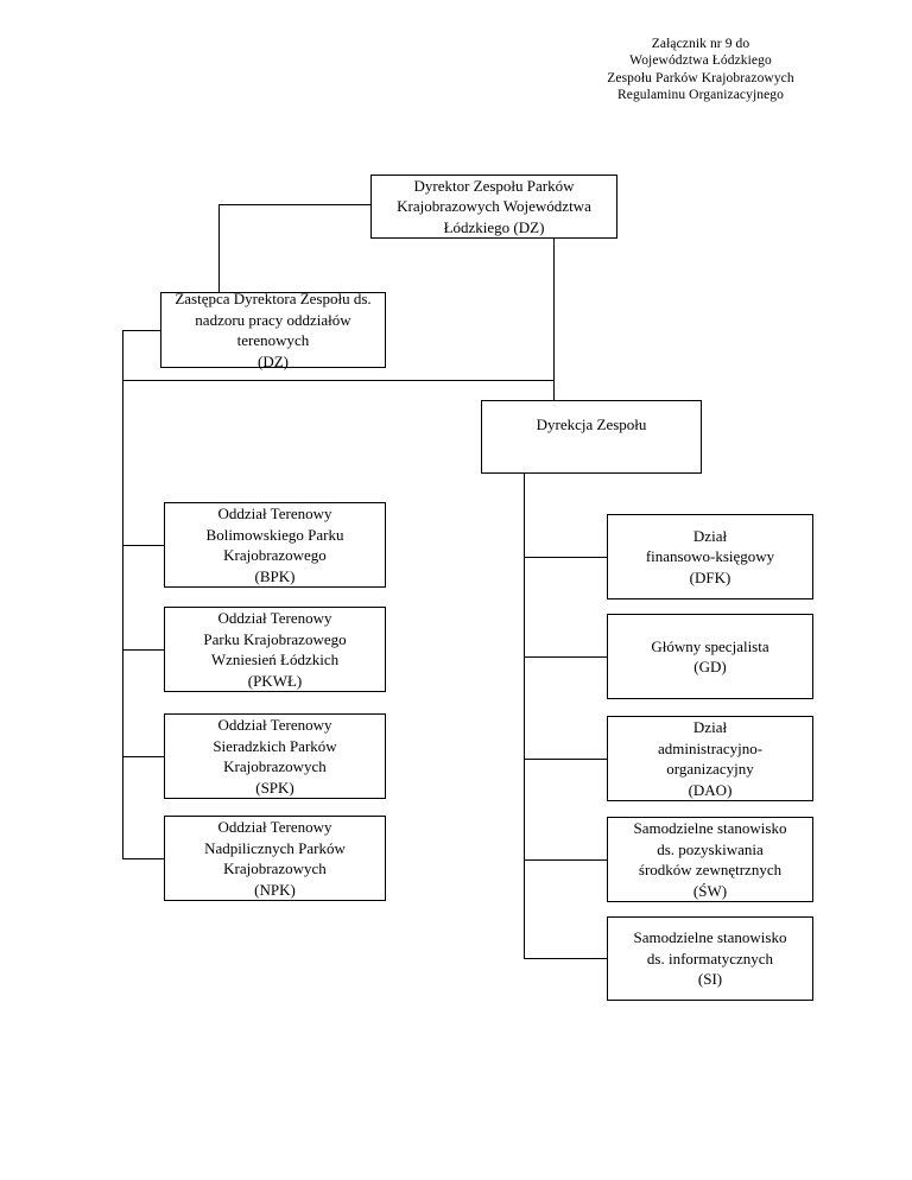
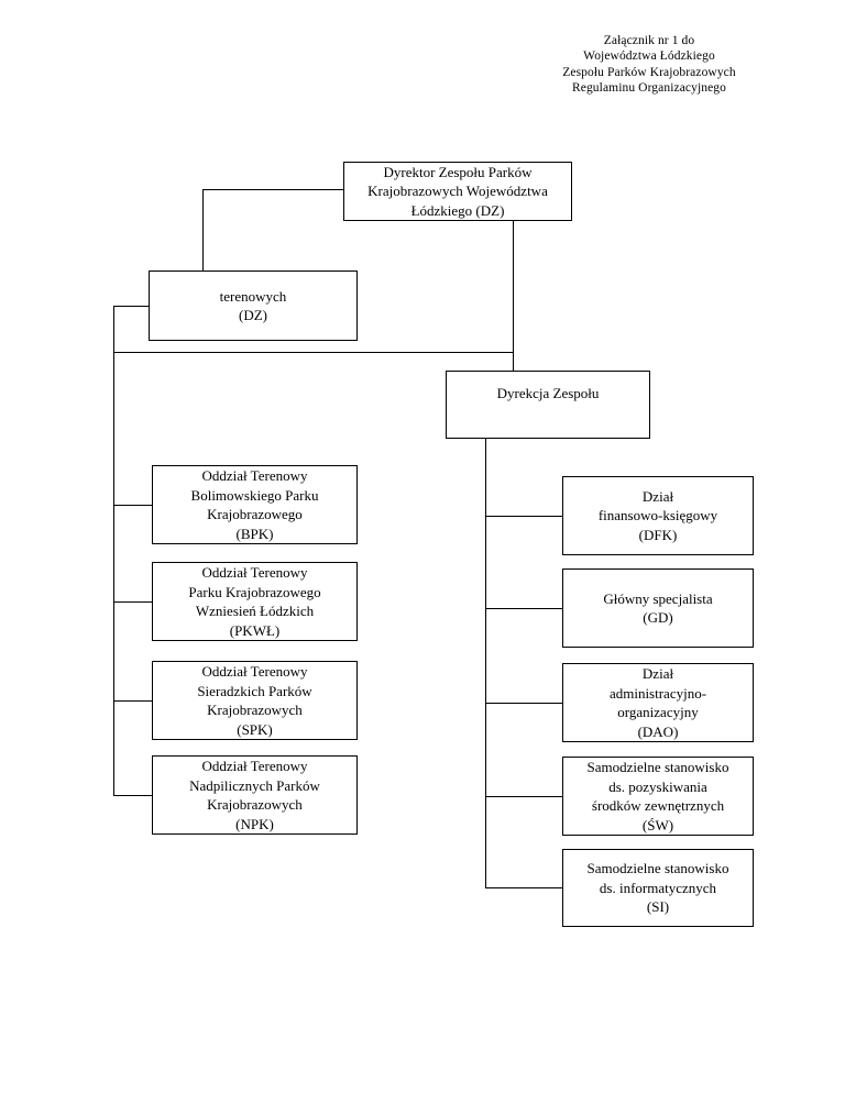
- Załącznik nr 9 do
+ Załącznik nr 1 do
  Województwa Łódzkiego
  Zespołu Parków Krajobrazowych
  Regulaminu Organizacyjnego
  Dyrektor Zespołu Parków
  Krajobrazowych Województwa
  Łódzkiego (DZ)
- Zastępca Dyrektora Zespołu ds.
- nadzoru pracy oddziałów
  terenowych
  (DZ)
  Dyrekcja Zespołu
  Oddział Terenowy
  Bolimowskiego Parku
  Krajobrazowego
  (BPK)
  Oddział Terenowy
  Parku Krajobrazowego
  Wzniesień Łódzkich
  (PKWŁ)
  Oddział Terenowy
  Sieradzkich Parków
  Krajobrazowych
  (SPK)
  Oddział Terenowy
  Nadpilicznych Parków
  Krajobrazowych
  (NPK)
  Dział
  finansowo-księgowy
  (DFK)
  Główny specjalista
  (GD)
  Dział
  administracyjno-
  organizacyjny
  (DAO)
  Samodzielne stanowisko
  ds. pozyskiwania
  środków zewnętrznych
  (ŚW)
  Samodzielne stanowisko
  ds. informatycznych
  (SI)
